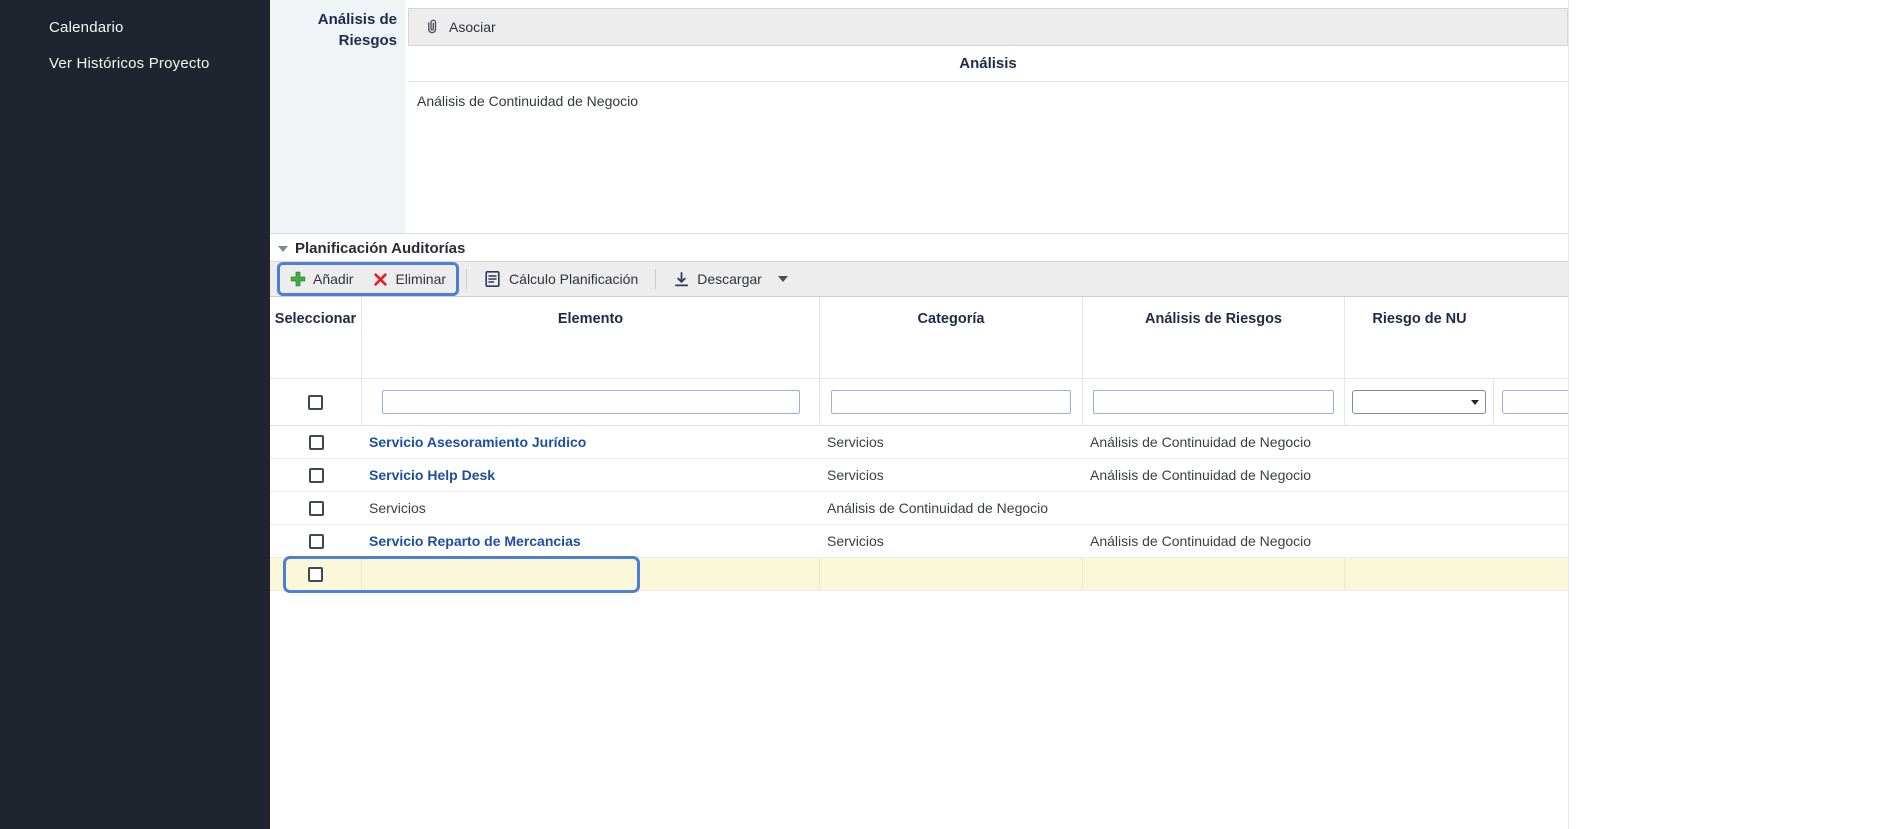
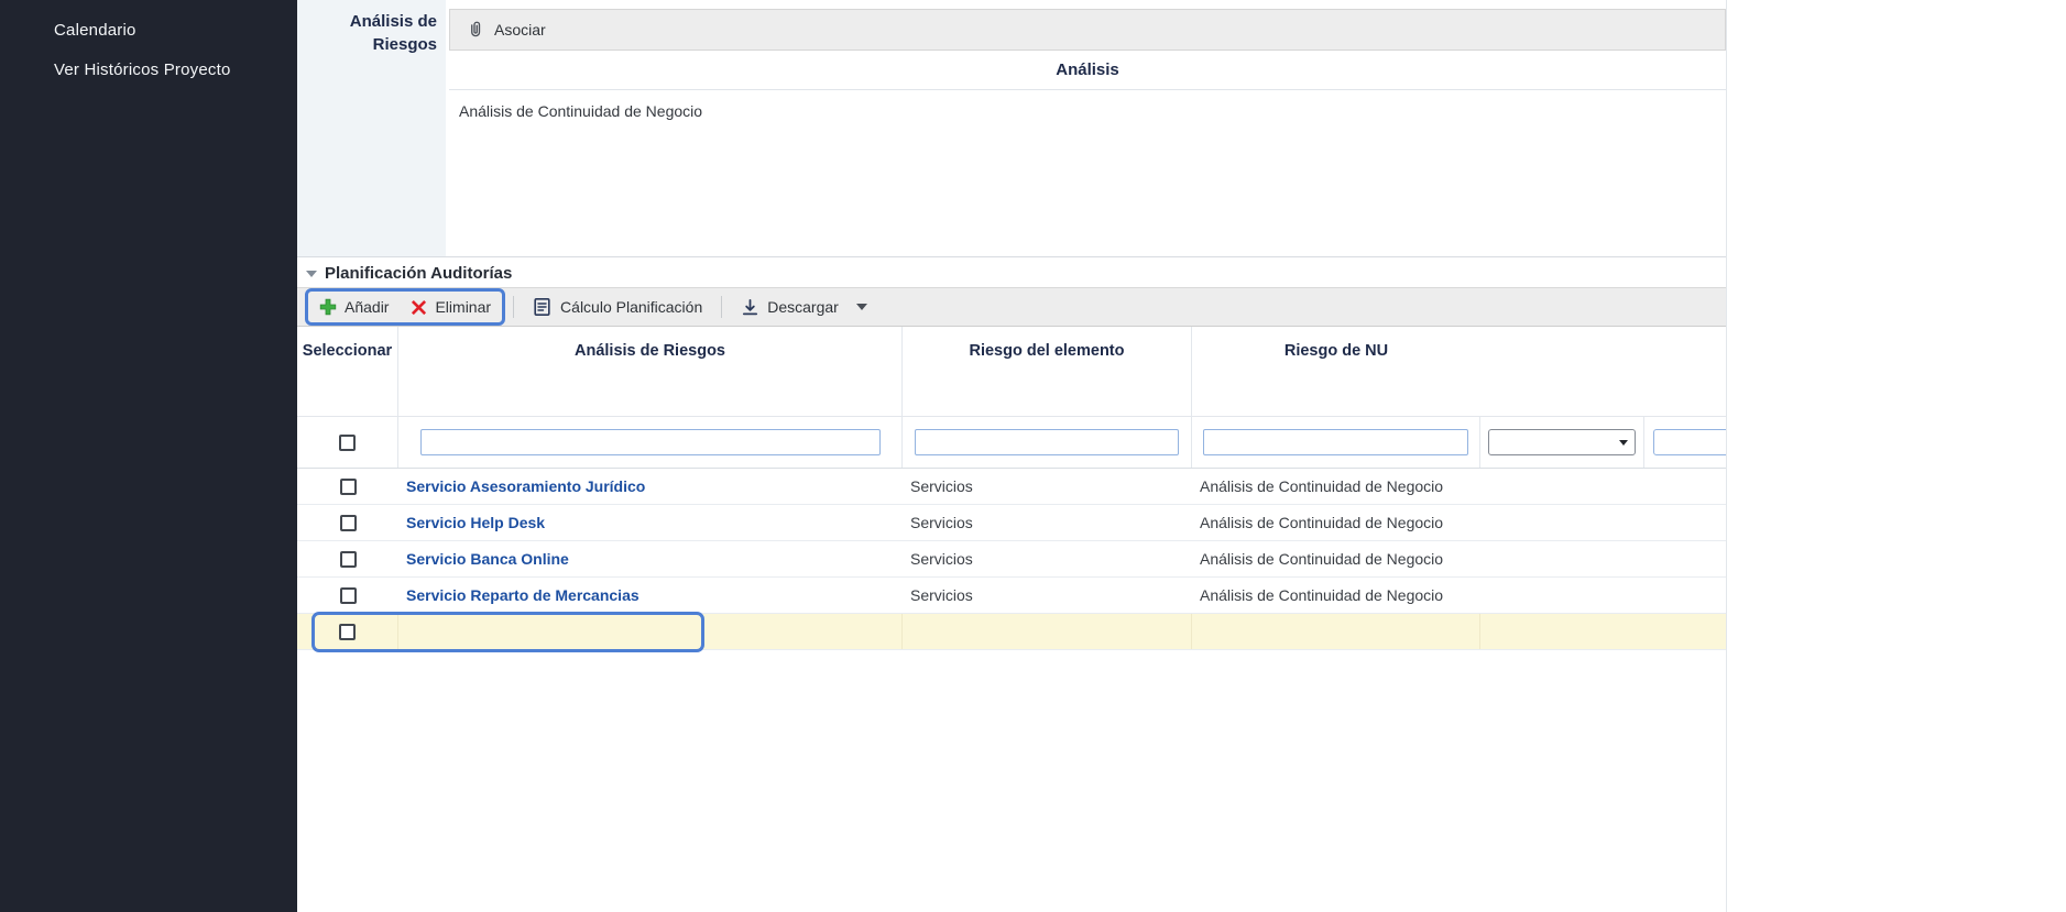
  Calendario
  Ver Históricos Proyecto
  Análisis de Riesgos
  Asociar
  Análisis
  Análisis de Continuidad de Negocio
  Planificación Auditorías
  Añadir
  Eliminar
  Cálculo Planificación
  Descargar
  Seleccionar
- Elemento
- Categoría
  Análisis de Riesgos
+ Riesgo del elemento
  Riesgo de NU
  Servicio Asesoramiento Jurídico
  Servicios
  Análisis de Continuidad de Negocio
  Servicio Help Desk
  Servicios
  Análisis de Continuidad de Negocio
+ Servicio Banca Online
  Servicios
  Análisis de Continuidad de Negocio
  Servicio Reparto de Mercancias
  Servicios
  Análisis de Continuidad de Negocio
